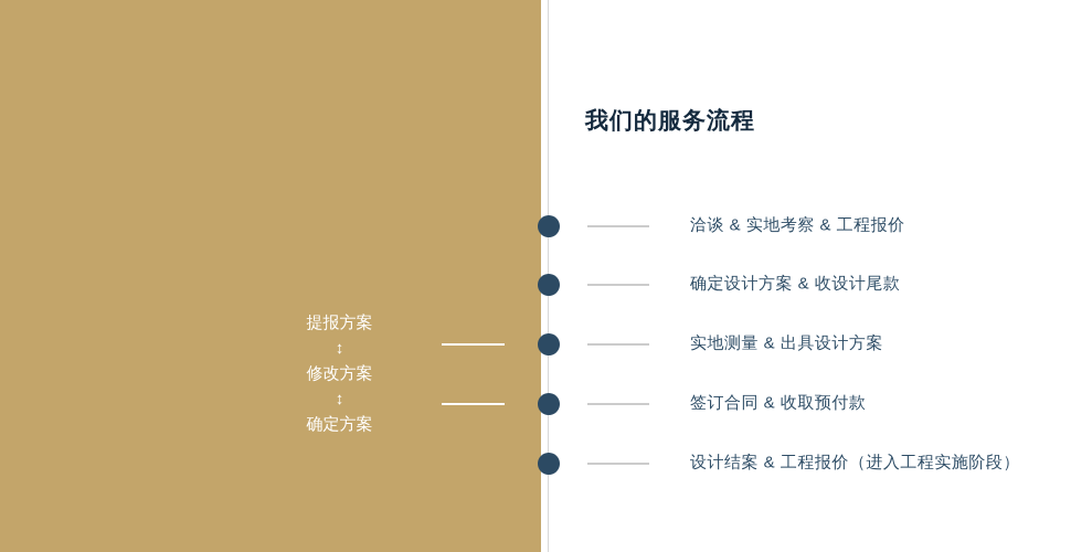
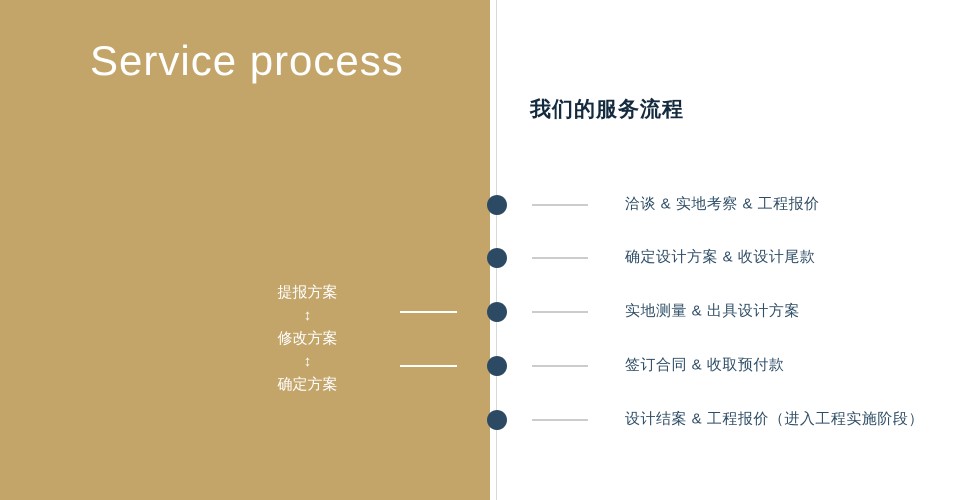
+ Service process
  提报方案
  ↕
  修改方案
  ↕
  确定方案
  我们的服务流程
  洽谈 & 实地考察 & 工程报价
  确定设计方案 & 收设计尾款
  实地测量 & 出具设计方案
  签订合同 & 收取预付款
  设计结案 & 工程报价（进入工程实施阶段）
